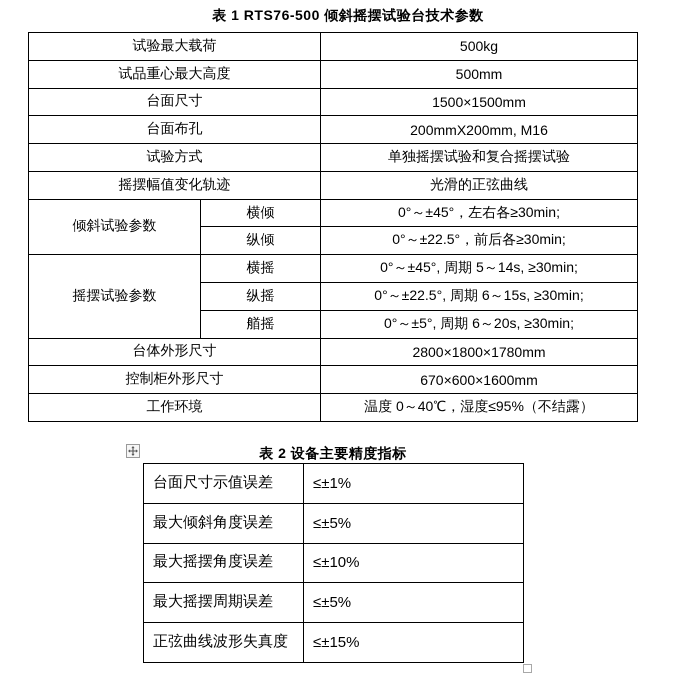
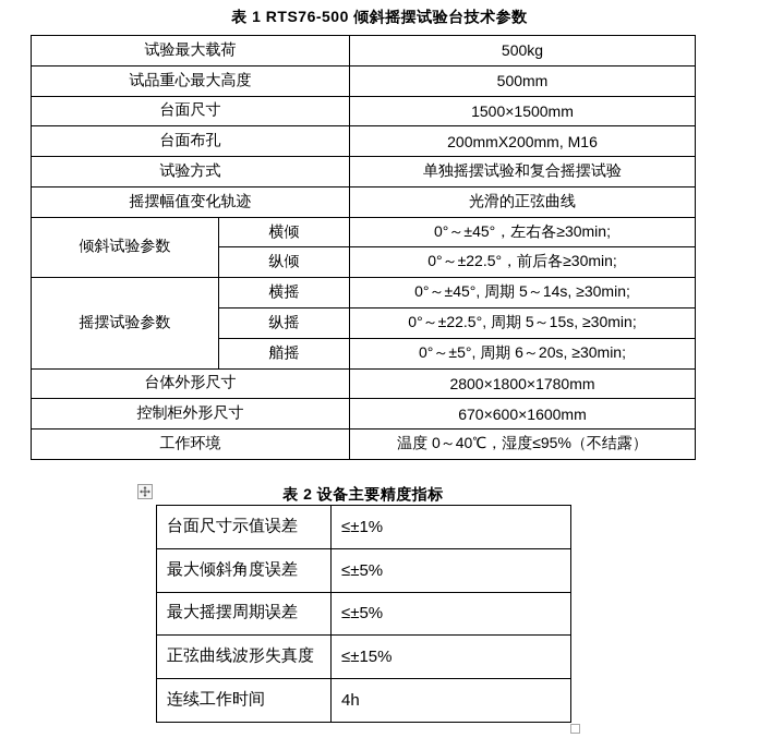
  表 1 RTS76-500 倾斜摇摆试验台技术参数
  试验最大载荷	500kg
  试品重心最大高度	500mm
  台面尺寸	1500×1500mm
  台面布孔	200mmX200mm, M16
  试验方式	单独摇摆试验和复合摇摆试验
  摇摆幅值变化轨迹	光滑的正弦曲线
  倾斜试验参数	横倾	0°～±45°，左右各≥30min;
  纵倾	0°～±22.5°，前后各≥30min;
  摇摆试验参数	横摇	0°～±45°, 周期 5～14s, ≥30min;
- 纵摇	0°～±22.5°, 周期 6～15s, ≥30min;
+ 纵摇	0°～±22.5°, 周期 5～15s, ≥30min;
  艏摇	0°～±5°, 周期 6～20s, ≥30min;
  台体外形尺寸	2800×1800×1780mm
  控制柜外形尺寸	670×600×1600mm
  工作环境	温度 0～40℃，湿度≤95%（不结露）
  表 2 设备主要精度指标
  台面尺寸示值误差	≤±1%
  最大倾斜角度误差	≤±5%
- 最大摇摆角度误差	≤±10%
  最大摇摆周期误差	≤±5%
  正弦曲线波形失真度	≤±15%
+ 连续工作时间	4h
